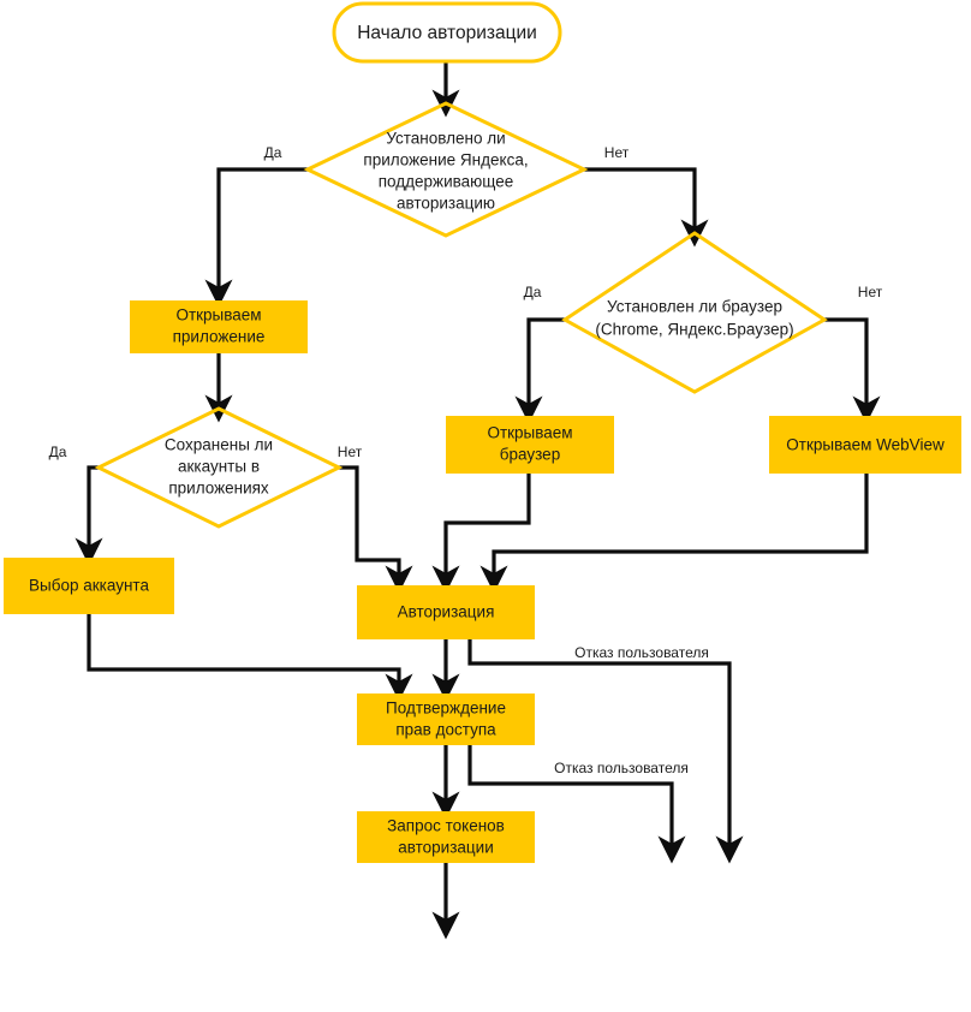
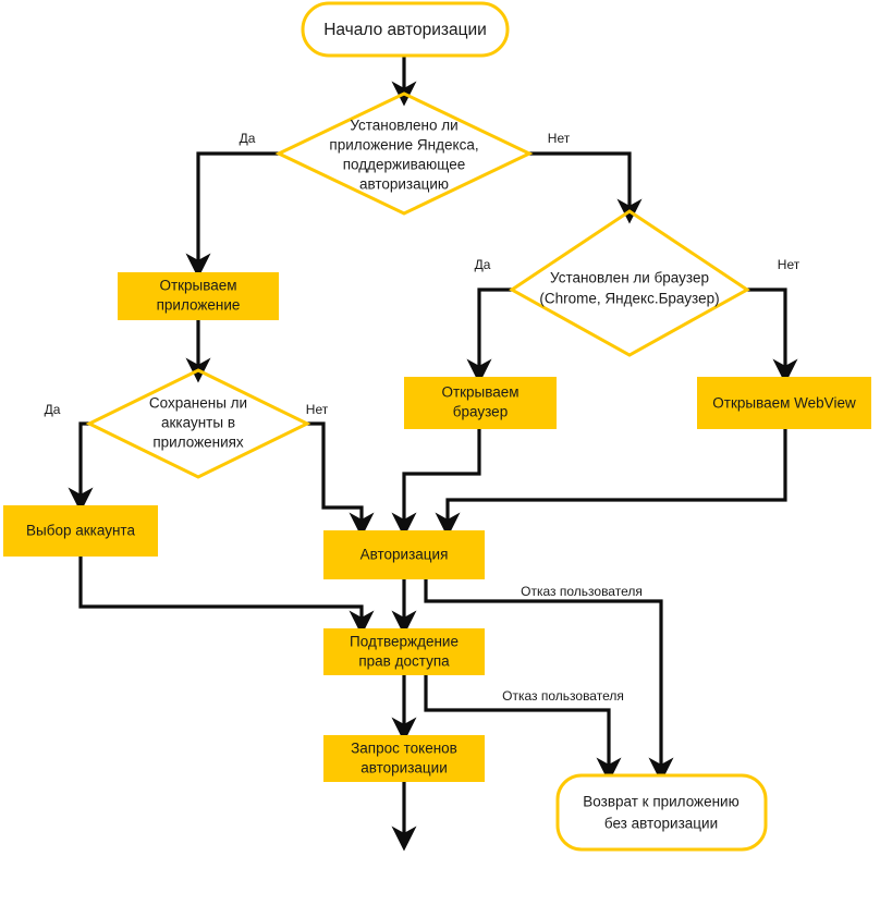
  Да
  Нет
  Да
  Нет
  Да
  Нет
  Отказ пользователя
  Отказ пользователя
  Начало авторизации
  Установлено ли
  приложение Яндекса,
  поддерживающее
  авторизацию
  Установлен ли браузер
  (Chrome, Яндекс.Браузер)
  Открываем
  приложение
  Сохранены ли
  аккаунты в
  приложениях
  Открываем
  браузер
  Открываем WebView
  Выбор аккаунта
  Авторизация
  Подтверждение
  прав доступа
  Запрос токенов
  авторизации
+ Возврат к приложению
+ без авторизации
